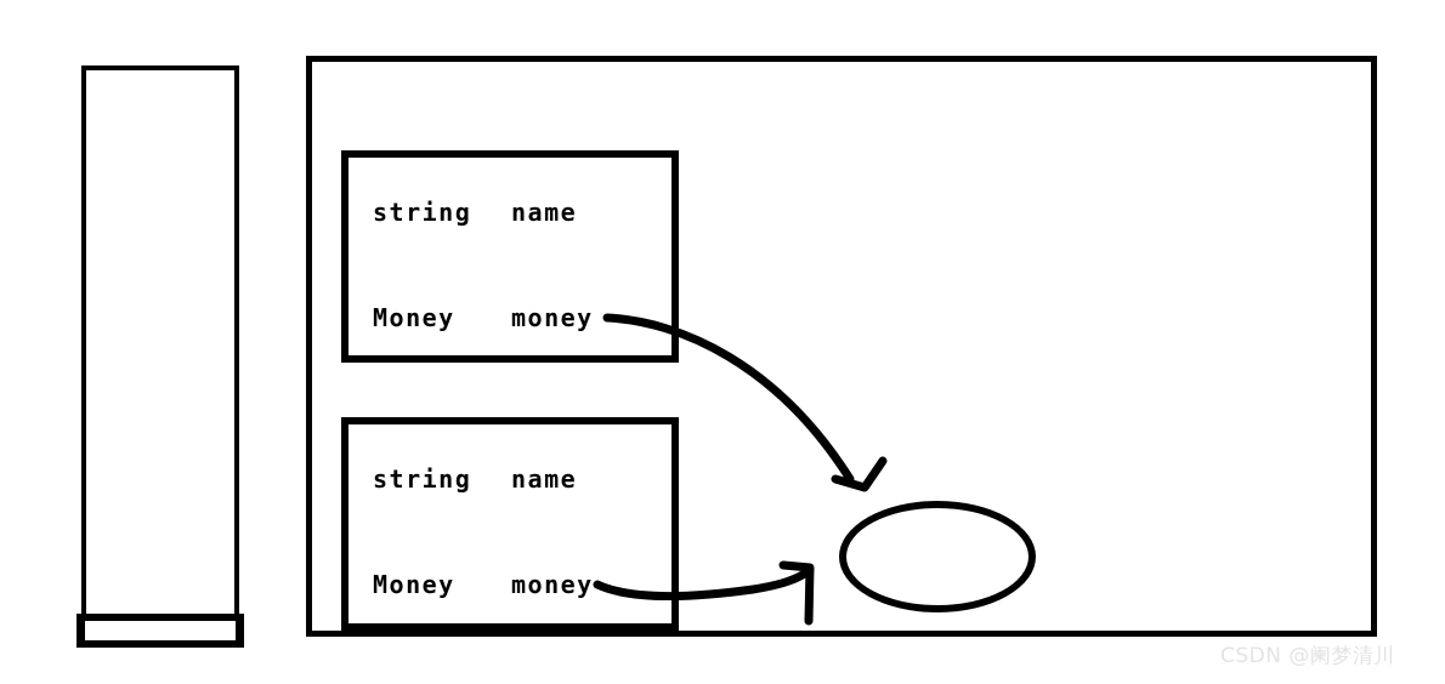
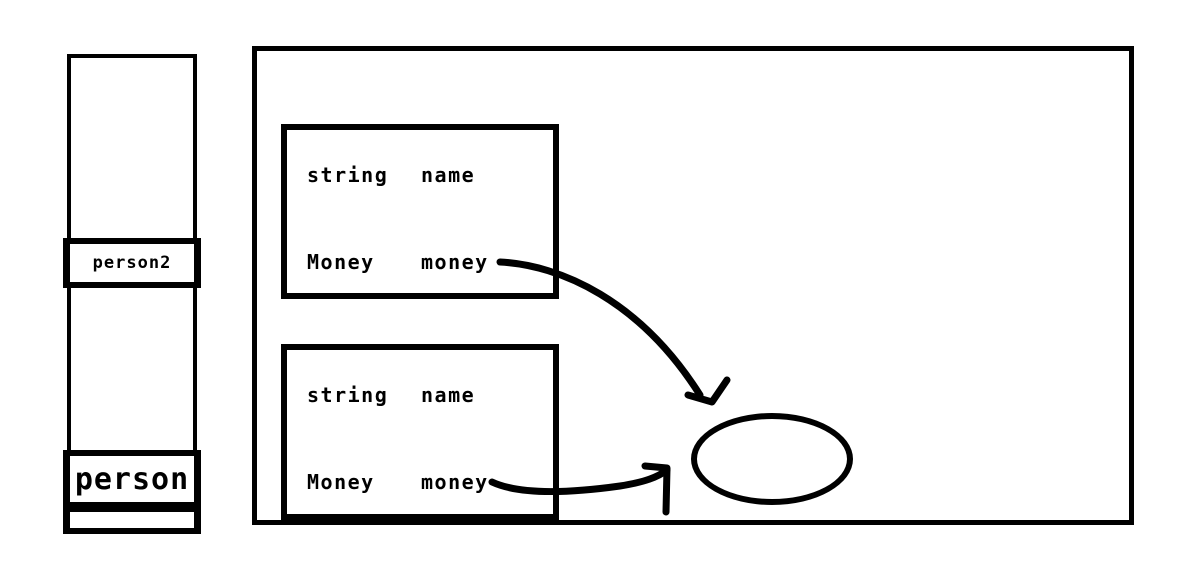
+ person2
+ person
  string
  name
  Money
  money
  string
  name
  Money
  money
- CSDN @阑梦清川
